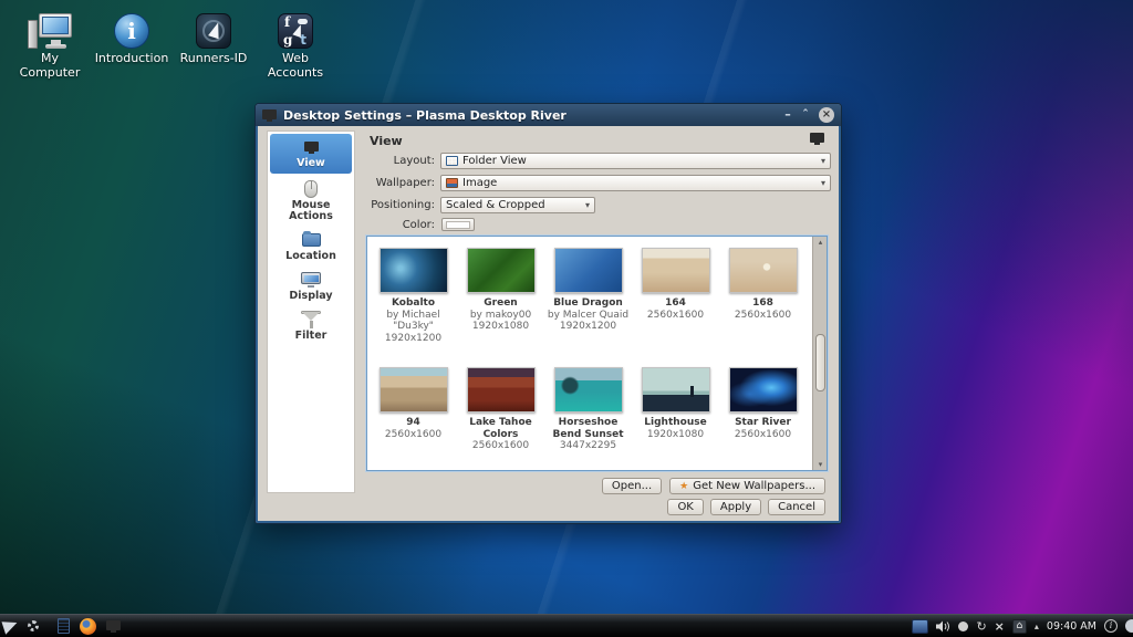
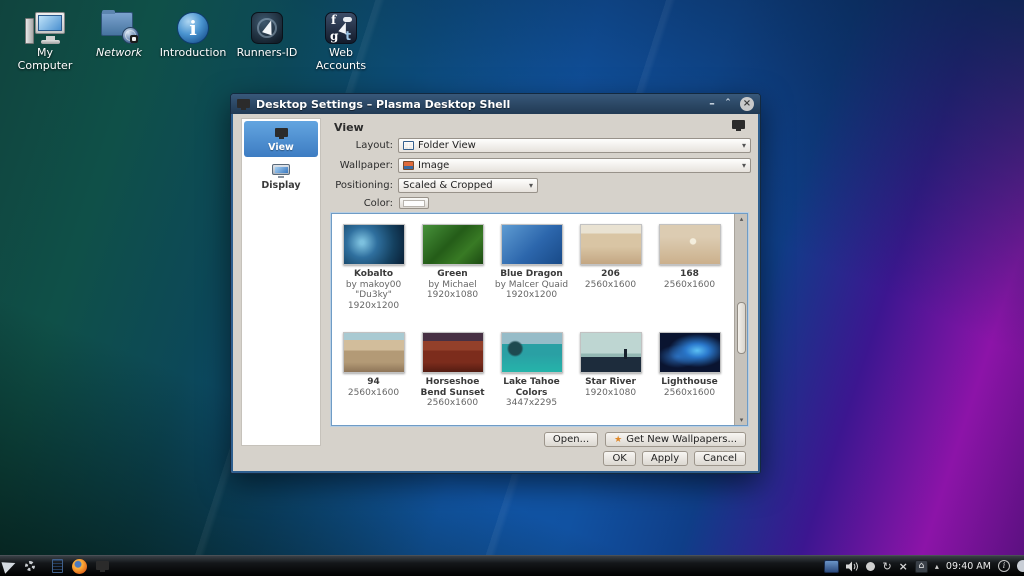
  My Computer
+ Network
  i
  Introduction
  Runners-ID
  f
  g
  t
  Web Accounts
- Desktop Settings – Plasma Desktop River
+ Desktop Settings – Plasma Desktop Shell
  –
  ˆ
  ×
  View
- Mouse Actions
- Location
  Display
- Filter
  View
  Layout:
  Folder View
  ▾
  Wallpaper:
  Image
  ▾
  Positioning:
  Scaled & Cropped
  ▾
  Color:
  Kobalto
- by Michael
+ by makoy00
  "Du3ky"
  1920x1200
  Green
- by makoy00
+ by Michael
  1920x1080
  Blue Dragon
  by Malcer Quaid
  1920x1200
- 164
+ 206
  2560x1600
  168
  2560x1600
  94
  2560x1600
- Lake Tahoe Colors
+ Horseshoe Bend Sunset
  2560x1600
- Horseshoe Bend Sunset
+ Lake Tahoe Colors
  3447x2295
- Lighthouse
+ Star River
  1920x1080
- Star River
+ Lighthouse
  2560x1600
  ▴
  ▾
  Open...
  ★
  Get New Wallpapers...
  OK
  Apply
  Cancel
  ↻
  ×
  ⌂
  ▴
  09:40 AM
  i
